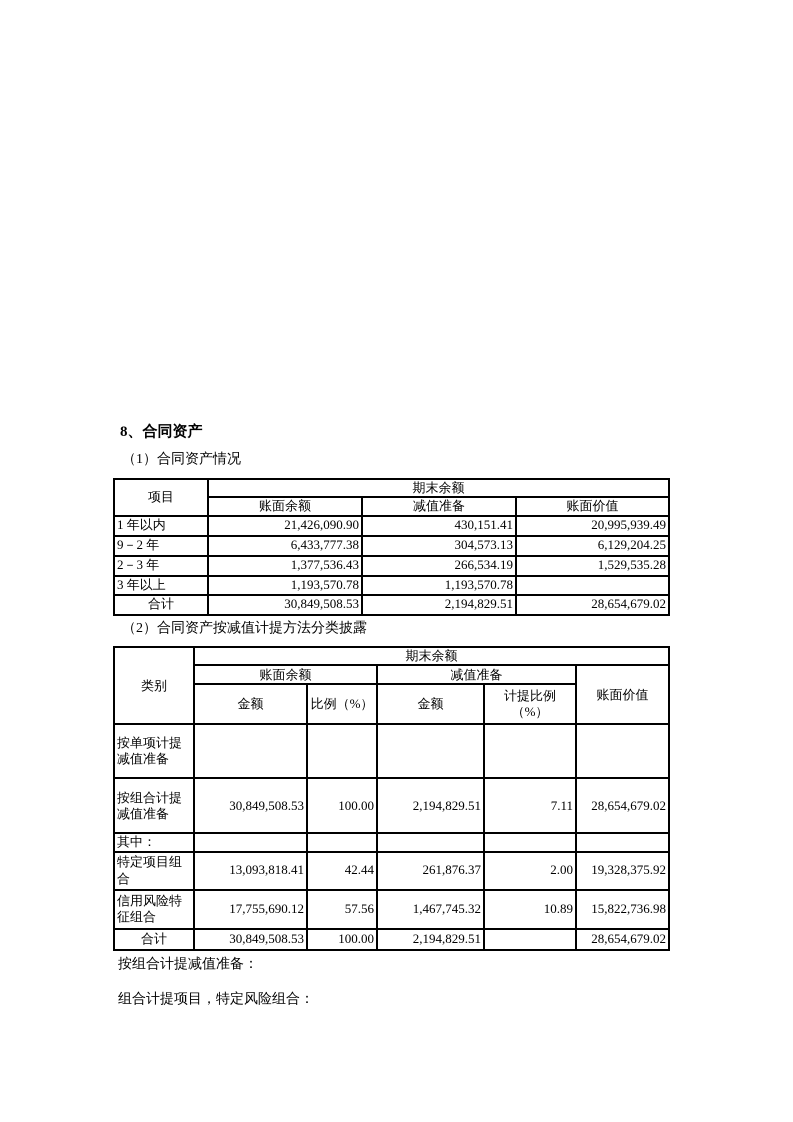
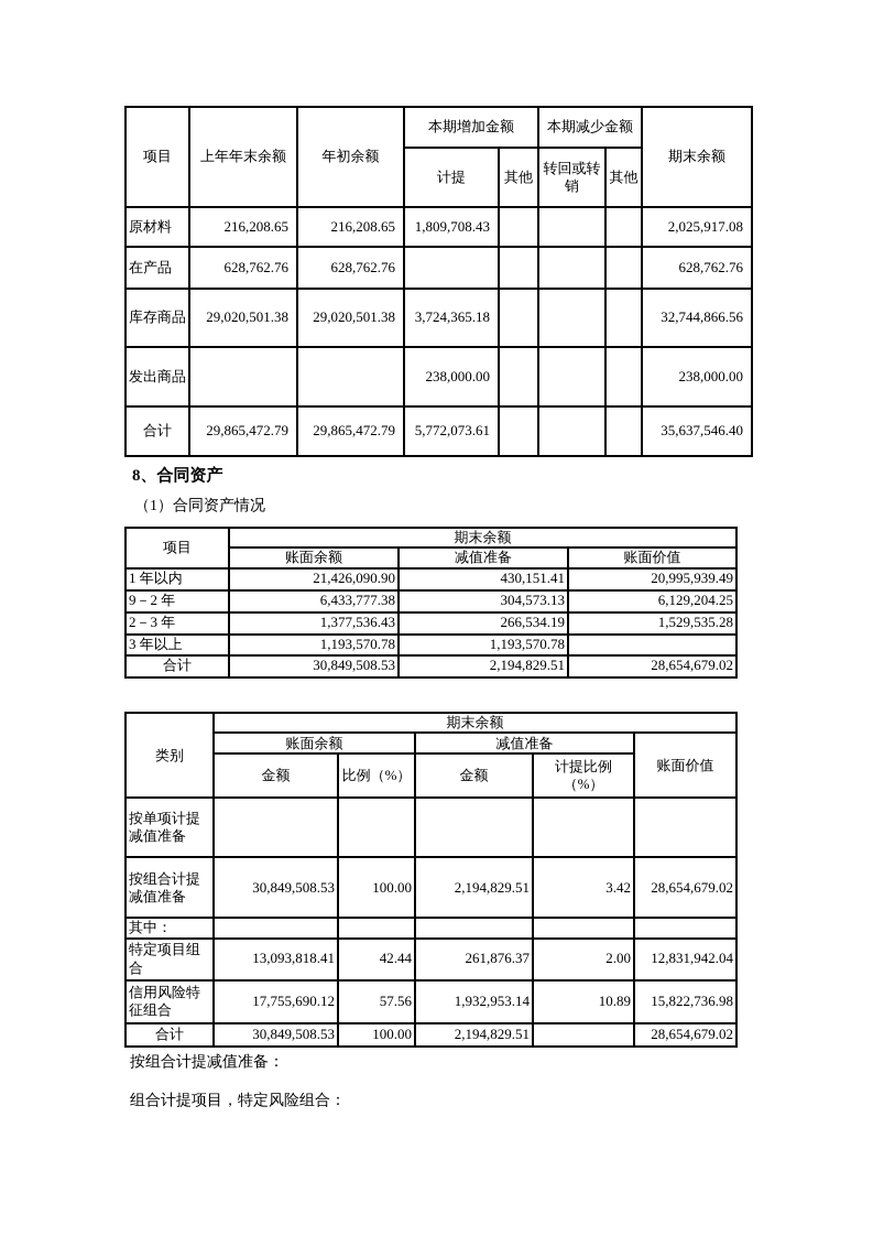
+ 项目	上年年末余额	年初余额	本期增加金额	本期减少金额	期末余额
+ 计提	其他	转回或转销	其他
+ 原材料	216,208.65	216,208.65	1,809,708.43				2,025,917.08
+ 在产品	628,762.76	628,762.76					628,762.76
+ 库存商品	29,020,501.38	29,020,501.38	3,724,365.18				32,744,866.56
+ 发出商品			238,000.00				238,000.00
+ 合计	29,865,472.79	29,865,472.79	5,772,073.61				35,637,546.40
  8、合同资产
  （1）合同资产情况
  项目	期末余额
  账面余额	减值准备	账面价值
  1 年以内	21,426,090.90	430,151.41	20,995,939.49
  9－2 年	6,433,777.38	304,573.13	6,129,204.25
  2－3 年	1,377,536.43	266,534.19	1,529,535.28
  3 年以上	1,193,570.78	1,193,570.78
  合计	30,849,508.53	2,194,829.51	28,654,679.02
- （2）合同资产按减值计提方法分类披露
  类别	期末余额
  账面余额	减值准备	账面价值
  金额	比例（%）	金额	计提比例（%）
  按单项计提减值准备
- 按组合计提减值准备	30,849,508.53	100.00	2,194,829.51	7.11	28,654,679.02
+ 按组合计提减值准备	30,849,508.53	100.00	2,194,829.51	3.42	28,654,679.02
  其中：
- 特定项目组合	13,093,818.41	42.44	261,876.37	2.00	19,328,375.92
+ 特定项目组合	13,093,818.41	42.44	261,876.37	2.00	12,831,942.04
- 信用风险特征组合	17,755,690.12	57.56	1,467,745.32	10.89	15,822,736.98
+ 信用风险特征组合	17,755,690.12	57.56	1,932,953.14	10.89	15,822,736.98
  合计	30,849,508.53	100.00	2,194,829.51		28,654,679.02
  按组合计提减值准备：
  组合计提项目，特定风险组合：
